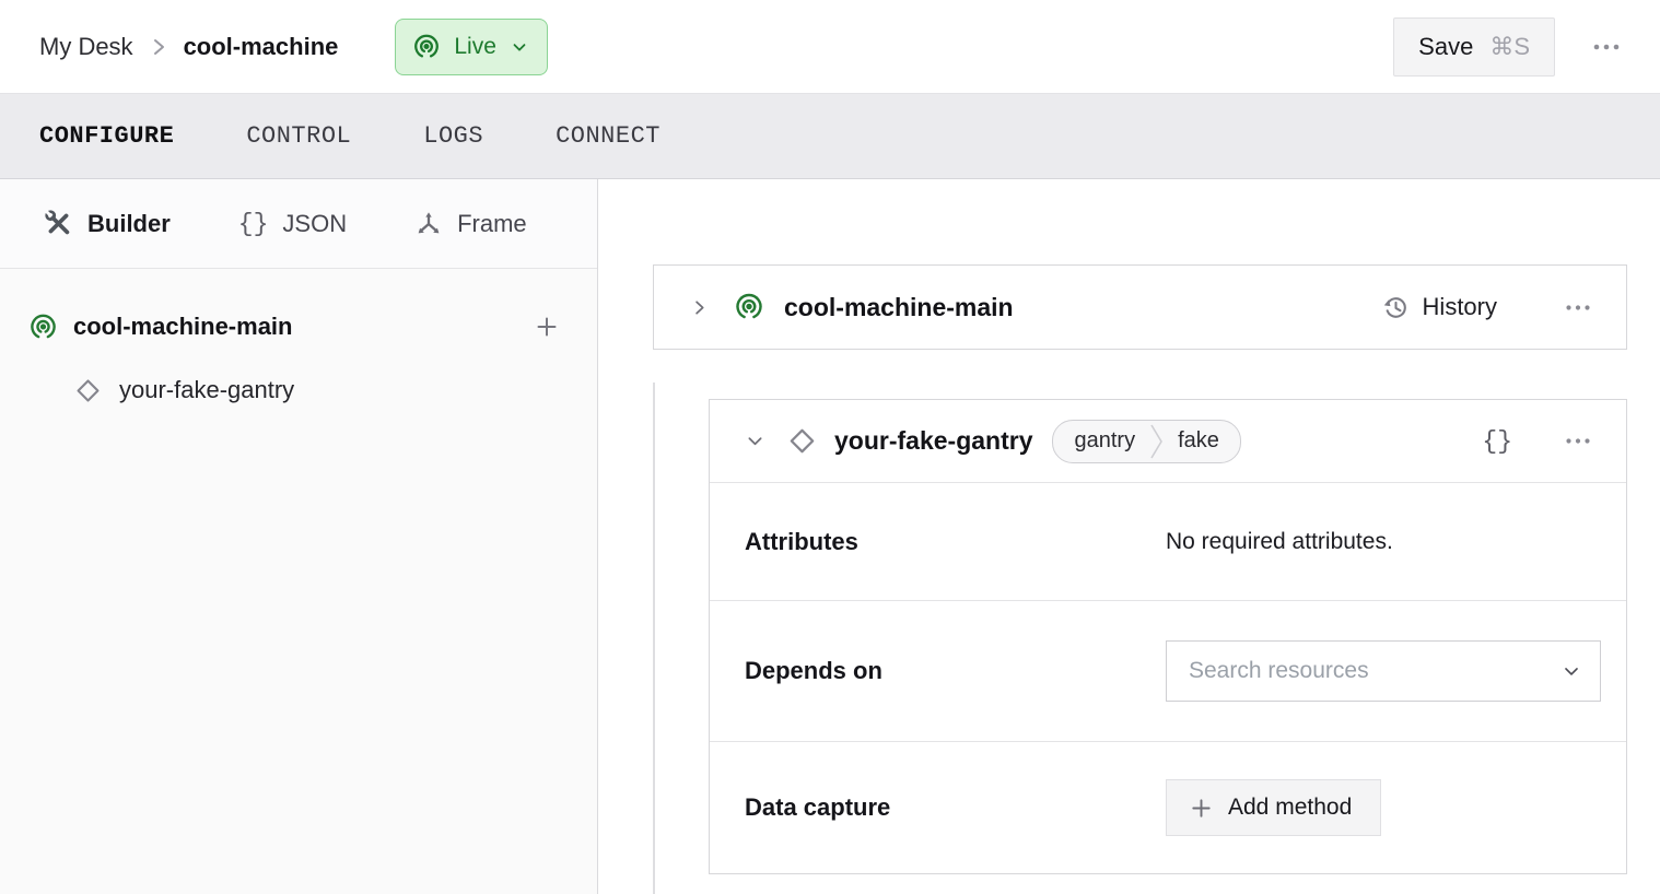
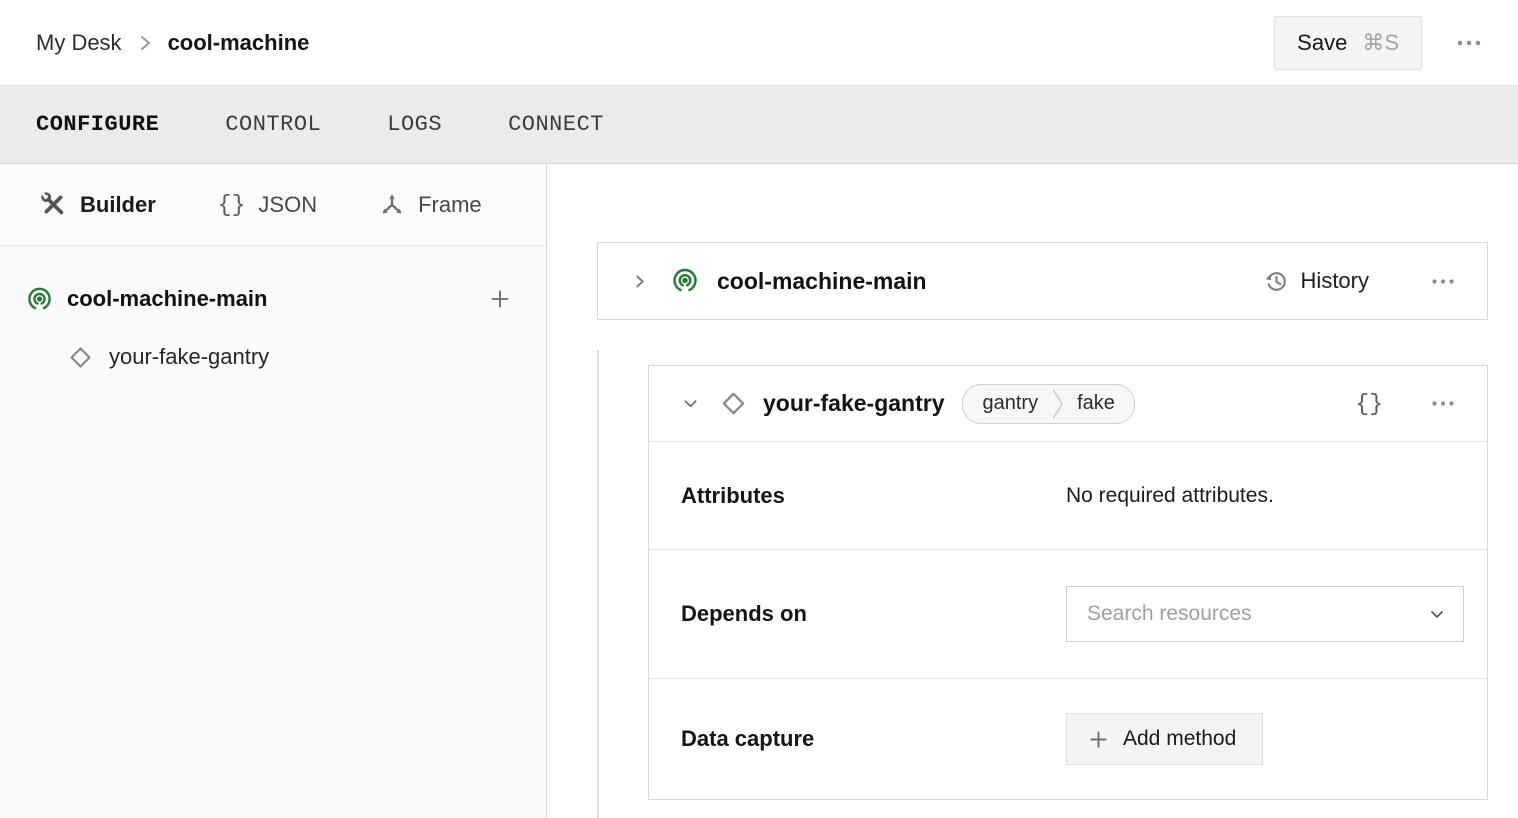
  My Desk
  cool-machine
- Live
  Save
  ⌘S
  CONFIGURE
  CONTROL
  LOGS
  CONNECT
  Builder
  {}
  JSON
  Frame
  cool-machine-main
  your-fake-gantry
  cool-machine-main
  History
  your-fake-gantry
  gantry
  fake
  {}
  Attributes
  No required attributes.
  Depends on
  Search resources
  Data capture
  Add method
